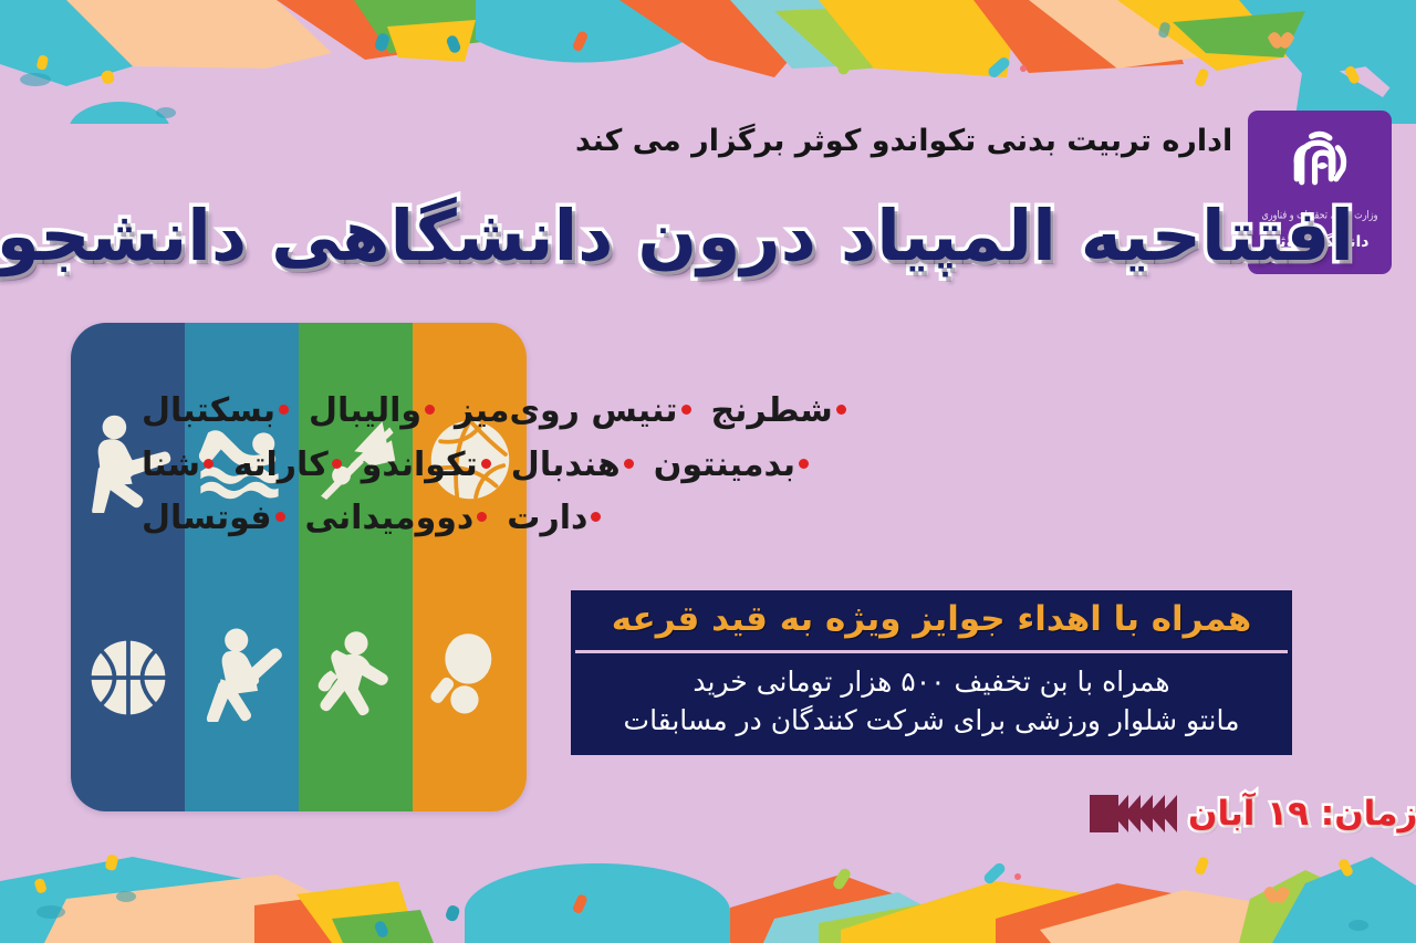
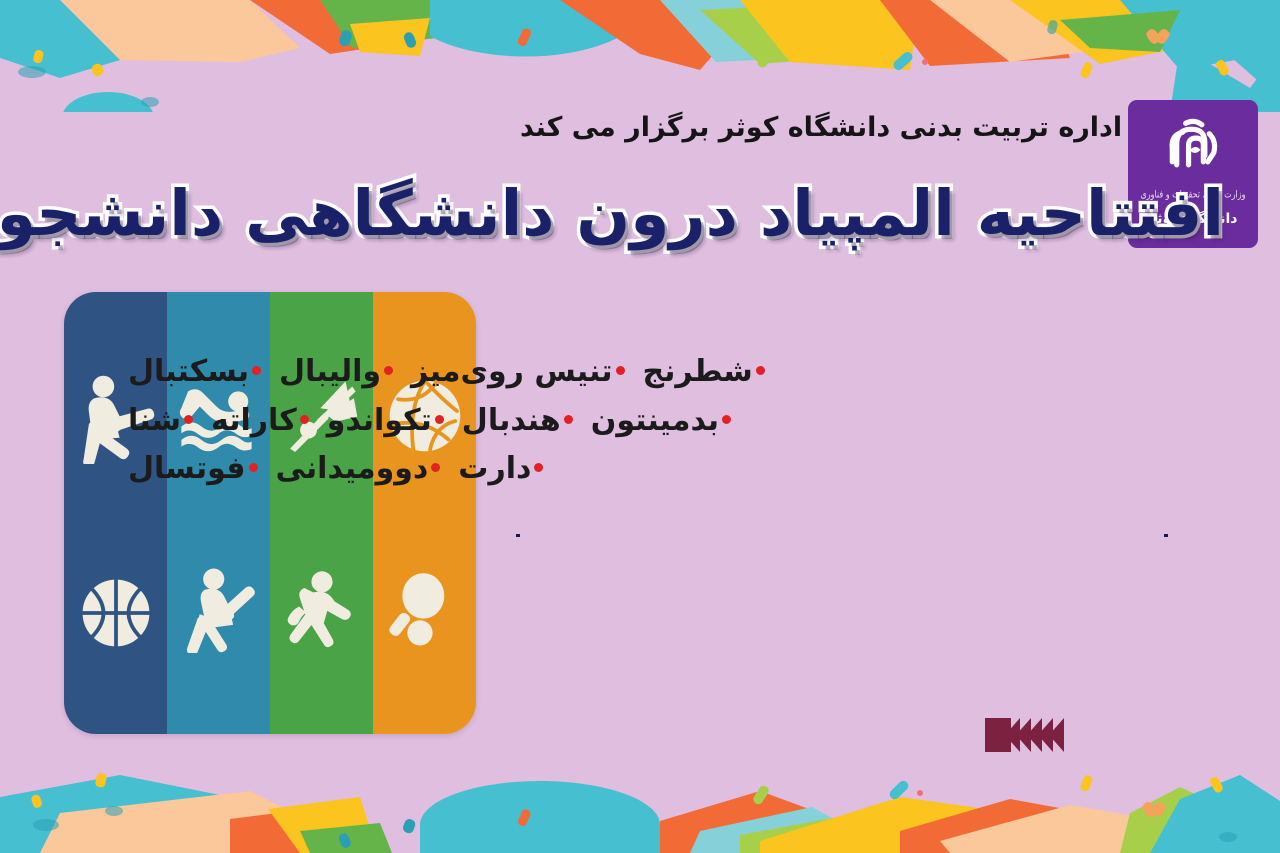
  وزارت عم، تحقیقات و فناوری
  دانشگاه کوثر
- اداره تربیت بدنی تکواندو کوثر برگزار می کند
+ اداره تربیت بدنی دانشگاه کوثر برگزار می کند
  افتتاحیه المپیاد درون دانشگاهی دانشجو
  شطرنجتنیس روی‌میزوالیبالبسکتبال
  بدمینتونهندبالتکواندوکاراتهشنا
  دارتدوومیدانیفوتسال
- همراه با اهداء جوایز ویژه به قید قرعه
- همراه با بن تخفیف ۵۰۰ هزار تومانی خرید
- مانتو شلوار ورزشی برای شرکت کنندگان در مسابقات
- زمان: ۱۹ آبان
